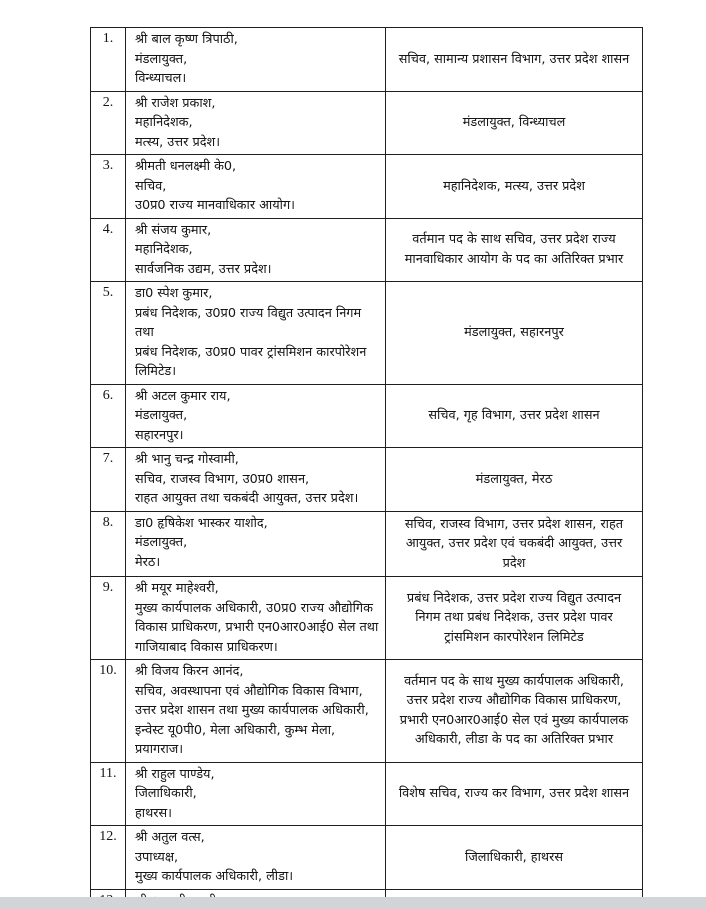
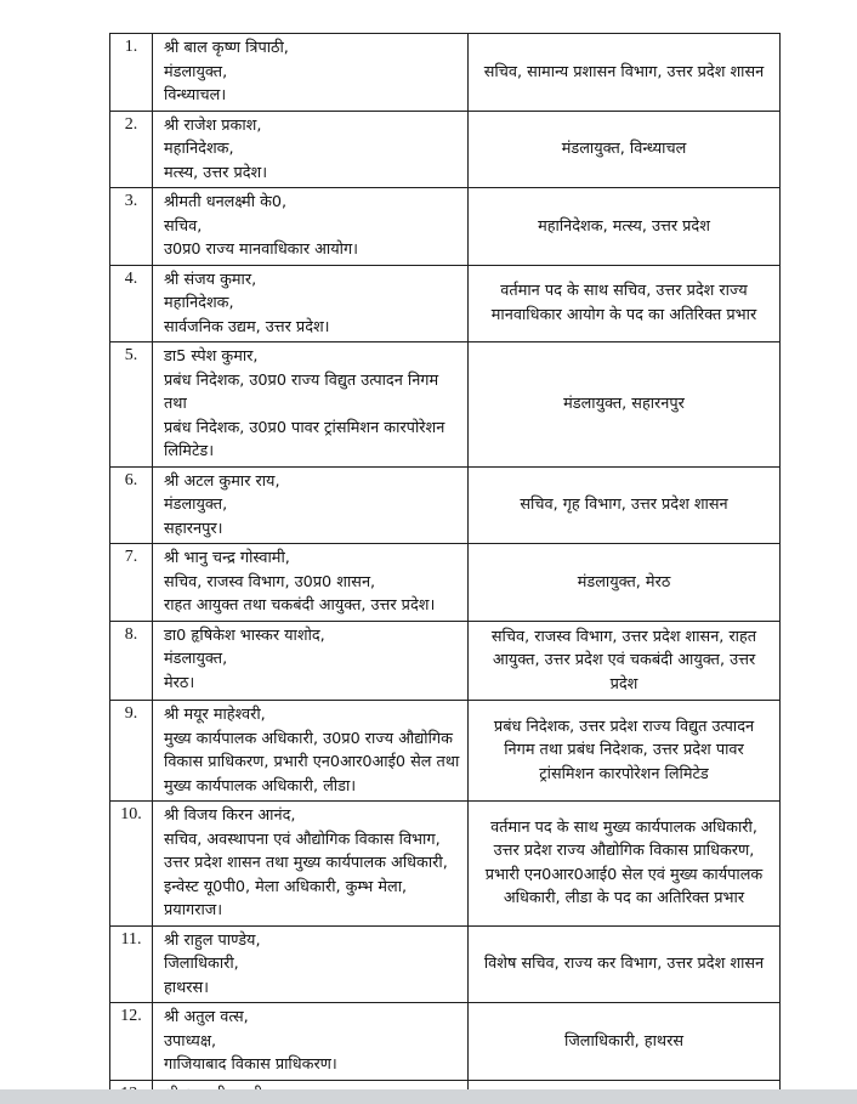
  1.
  श्री बाल कृष्ण त्रिपाठी,
  मंडलायुक्त,
  विन्ध्याचल।
  सचिव, सामान्य प्रशासन विभाग, उत्तर प्रदेश शासन
  2.
  श्री राजेश प्रकाश,
  महानिदेशक,
  मत्स्य, उत्तर प्रदेश।
  मंडलायुक्त, विन्ध्याचल
  3.
  श्रीमती धनलक्ष्मी के0,
  सचिव,
  उ0प्र0 राज्य मानवाधिकार आयोग।
  महानिदेशक, मत्स्य, उत्तर प्रदेश
  4.
  श्री संजय कुमार,
  महानिदेशक,
  सार्वजनिक उद्यम, उत्तर प्रदेश।
  वर्तमान पद के साथ सचिव, उत्तर प्रदेश राज्य मानवाधिकार आयोग के पद का अतिरिक्त प्रभार
  5.
- डा0 स्पेश कुमार,
+ डा5 स्पेश कुमार,
  प्रबंध निदेशक, उ0प्र0 राज्य विद्युत उत्पादन निगम तथा
  प्रबंध निदेशक, उ0प्र0 पावर ट्रांसमिशन कारपोरेशन
  लिमिटेड।
  मंडलायुक्त, सहारनपुर
  6.
  श्री अटल कुमार राय,
  मंडलायुक्त,
  सहारनपुर।
  सचिव, गृह विभाग, उत्तर प्रदेश शासन
  7.
  श्री भानु चन्द्र गोस्वामी,
  सचिव, राजस्व विभाग, उ0प्र0 शासन,
  राहत आयुक्त तथा चकबंदी आयुक्त, उत्तर प्रदेश।
  मंडलायुक्त, मेरठ
  8.
  डा0 हृषिकेश भास्कर याशोद,
  मंडलायुक्त,
  मेरठ।
  सचिव, राजस्व विभाग, उत्तर प्रदेश शासन, राहत आयुक्त, उत्तर प्रदेश एवं चकबंदी आयुक्त, उत्तर प्रदेश
  9.
  श्री मयूर माहेश्वरी,
  मुख्य कार्यपालक अधिकारी, उ0प्र0 राज्य औद्योगिक
  विकास प्राधिकरण, प्रभारी एन0आर0आई0 सेल तथा
- गाजियाबाद विकास प्राधिकरण।
+ मुख्य कार्यपालक अधिकारी, लीडा।
  प्रबंध निदेशक, उत्तर प्रदेश राज्य विद्युत उत्पादन निगम तथा प्रबंध निदेशक, उत्तर प्रदेश पावर ट्रांसमिशन कारपोरेशन लिमिटेड
  10.
  श्री विजय किरन आनंद,
  सचिव, अवस्थापना एवं औद्योगिक विकास विभाग,
  उत्तर प्रदेश शासन तथा मुख्य कार्यपालक अधिकारी,
  इन्वेस्ट यू0पी0, मेला अधिकारी, कुम्भ मेला, प्रयागराज।
  वर्तमान पद के साथ मुख्य कार्यपालक अधिकारी, उत्तर प्रदेश राज्य औद्योगिक विकास प्राधिकरण, प्रभारी एन0आर0आई0 सेल एवं मुख्य कार्यपालक अधिकारी, लीडा के पद का अतिरिक्त प्रभार
  11.
  श्री राहुल पाण्डेय,
  जिलाधिकारी,
  हाथरस।
  विशेष सचिव, राज्य कर विभाग, उत्तर प्रदेश शासन
  12.
  श्री अतुल वत्स,
  उपाध्यक्ष,
- मुख्य कार्यपालक अधिकारी, लीडा।
+ गाजियाबाद विकास प्राधिकरण।
  जिलाधिकारी, हाथरस
